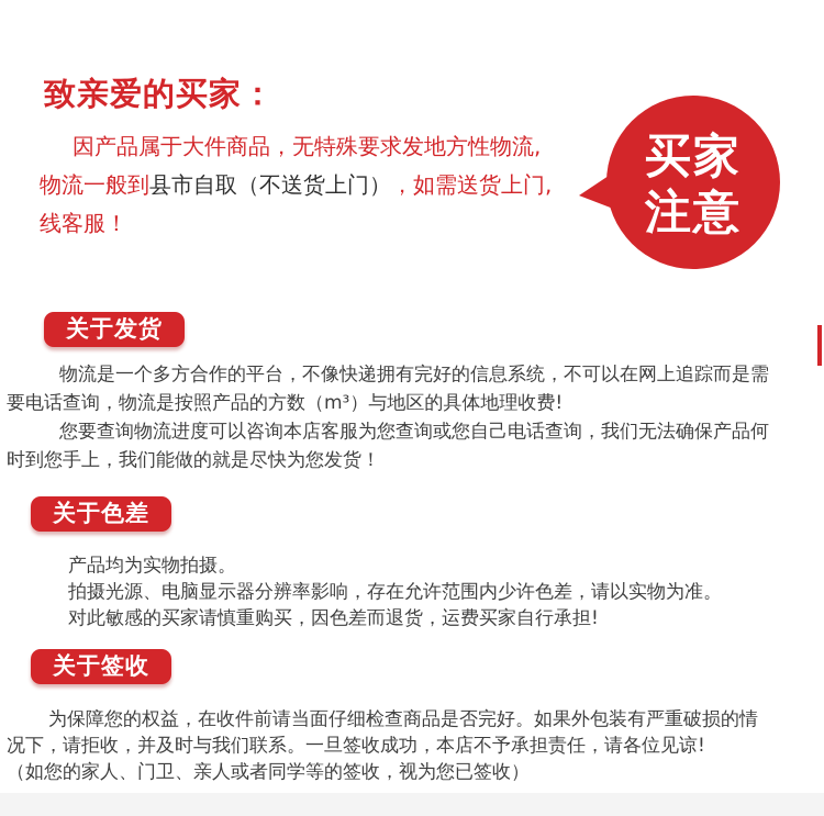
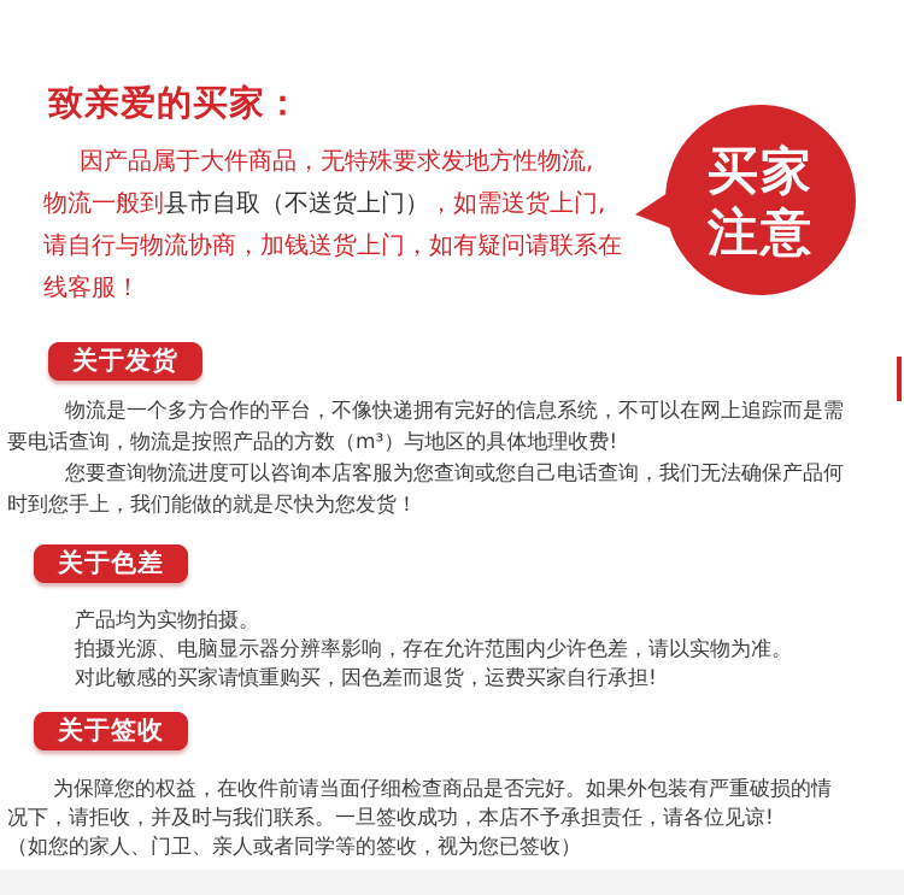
  致亲爱的买家：
  因产品属于大件商品，无特殊要求发地方性物流,
  物流一般到县市自取（不送货上门），如需送货上门,
+ 请自行与物流协商，加钱送货上门，如有疑问请联系在
  线客服！
  买家
  注意
  关于发货
  物流是一个多方合作的平台，不像快递拥有完好的信息系统，不可以在网上追踪而是需
  要电话查询，物流是按照产品的方数（m³）与地区的具体地理收费!
  您要查询物流进度可以咨询本店客服为您查询或您自己电话查询，我们无法确保产品何
  时到您手上，我们能做的就是尽快为您发货！
  关于色差
  产品均为实物拍摄。
  拍摄光源、电脑显示器分辨率影响，存在允许范围内少许色差，请以实物为准。
  对此敏感的买家请慎重购买，因色差而退货，运费买家自行承担!
  关于签收
  为保障您的权益，在收件前请当面仔细检查商品是否完好。如果外包装有严重破损的情
  况下，请拒收，并及时与我们联系。一旦签收成功，本店不予承担责任，请各位见谅!
  （如您的家人、门卫、亲人或者同学等的签收，视为您已签收）
